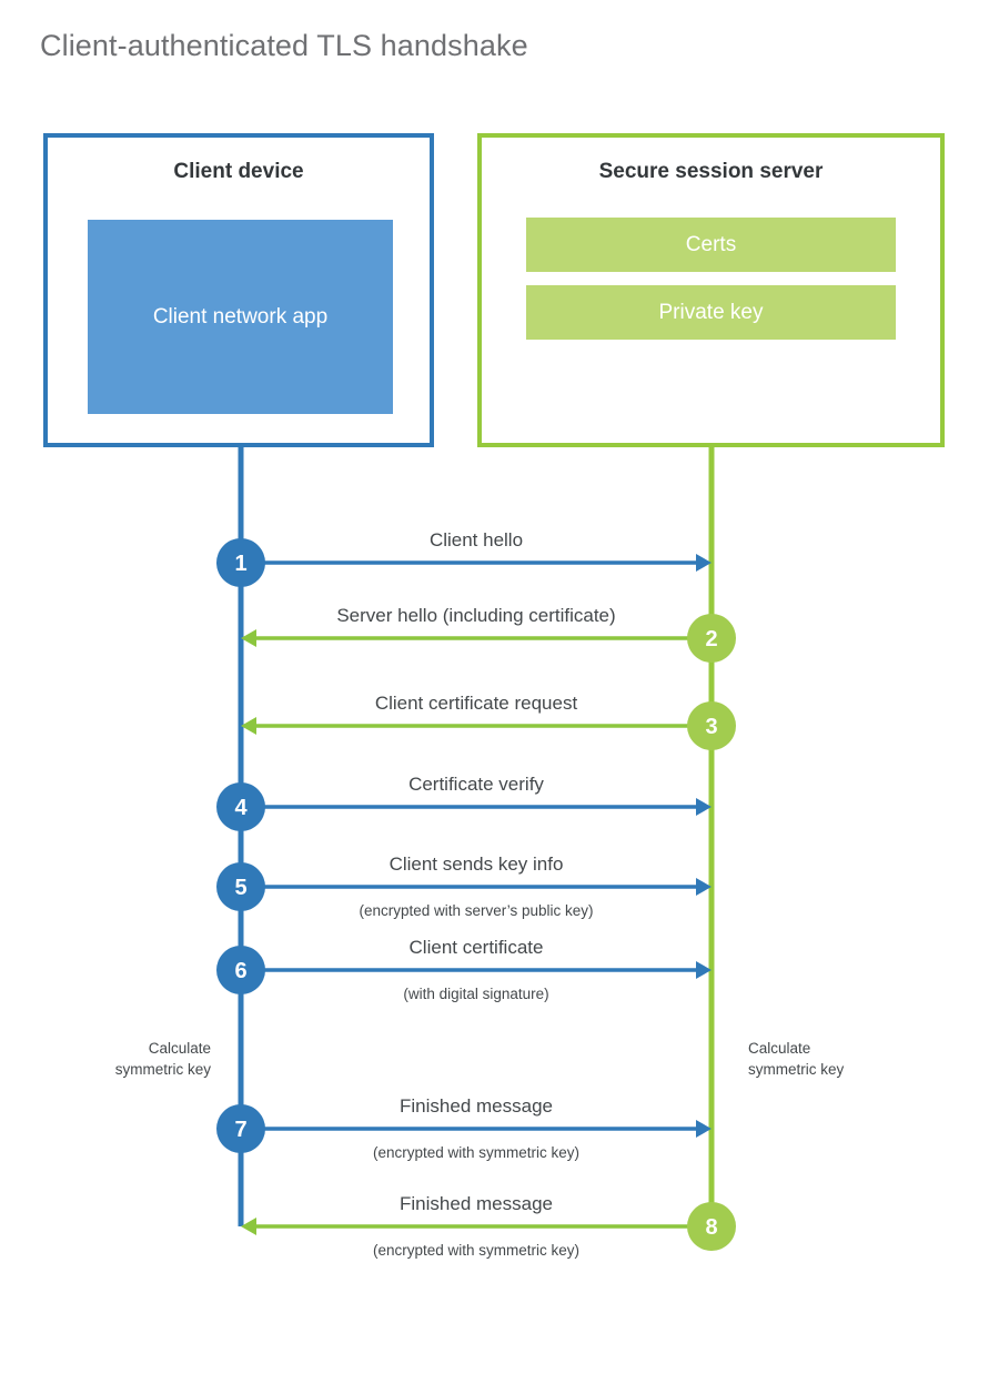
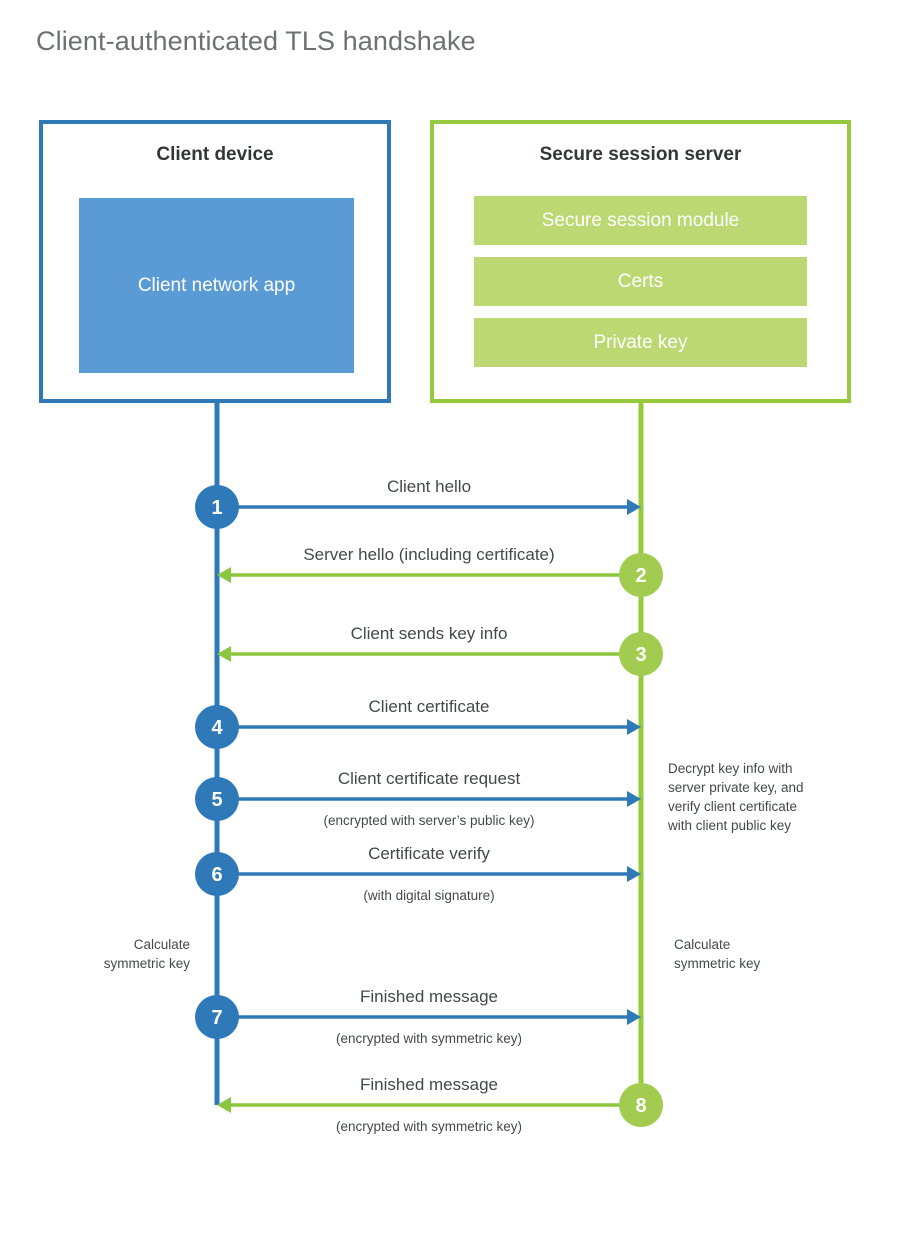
  Client-authenticated TLS handshake
  Client device
  Client network app
  Secure session server
+ Secure session module
  Certs
  Private key
  1
  Client hello
  2
  Server hello (including certificate)
  3
- Client certificate request
+ Client sends key info
  4
- Certificate verify
+ Client certificate
  5
- Client sends key info
+ Client certificate request
  (encrypted with server’s public key)
  6
- Client certificate
+ Certificate verify
  (with digital signature)
  7
  Finished message
  (encrypted with symmetric key)
  8
  Finished message
  (encrypted with symmetric key)
+ Decrypt key info with server private key, and verify client certificate with client public key
  Calculate symmetric key
  Calculate symmetric key
